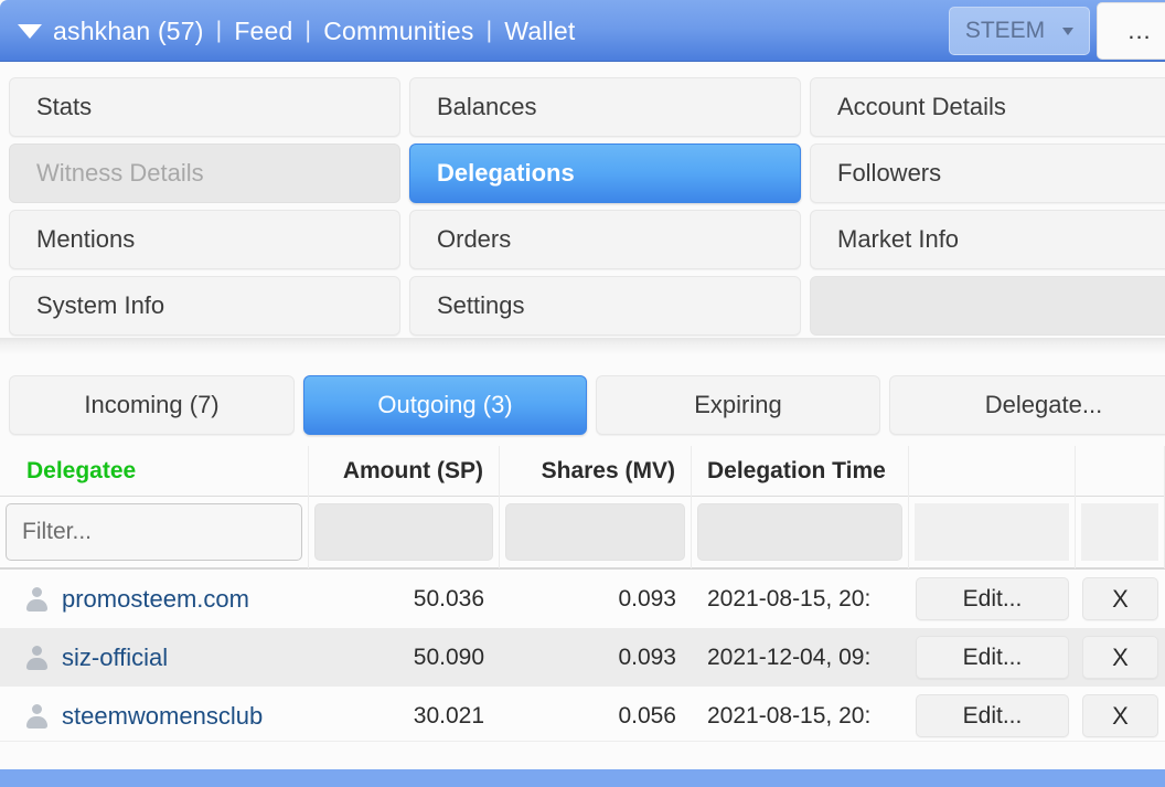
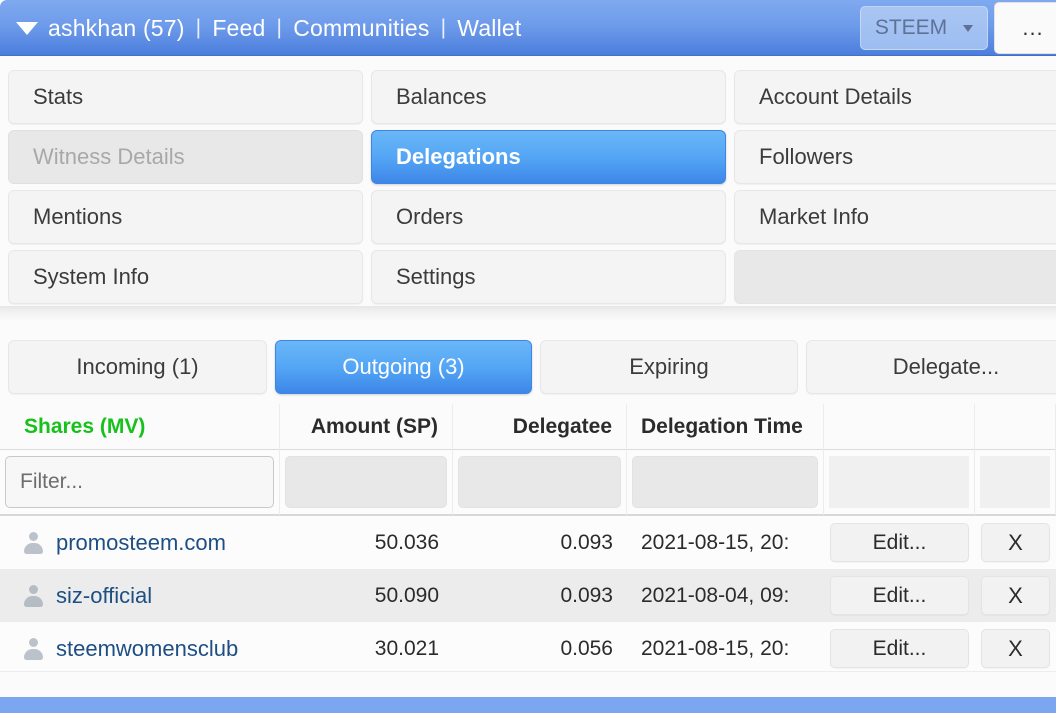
  ashkhan (57)
  |
  Feed
  |
  Communities
  |
  Wallet
  STEEM
  ...
  Stats
  Balances
  Account Details
  Witness Details
  Delegations
  Followers
  Mentions
  Orders
  Market Info
  System Info
  Settings
- Incoming (7)
+ Incoming (1)
  Outgoing (3)
  Expiring
  Delegate...
- Delegatee
+ Shares (MV)
  Amount (SP)
- Shares (MV)
+ Delegatee
  Delegation Time
  Filter...
  promosteem.com
  50.036
  0.093
  2021-08-15, 20:
  Edit...
  X
  siz-official
  50.090
  0.093
- 2021-12-04, 09:
+ 2021-08-04, 09:
  Edit...
  X
  steemwomensclub
  30.021
  0.056
  2021-08-15, 20:
  Edit...
  X
